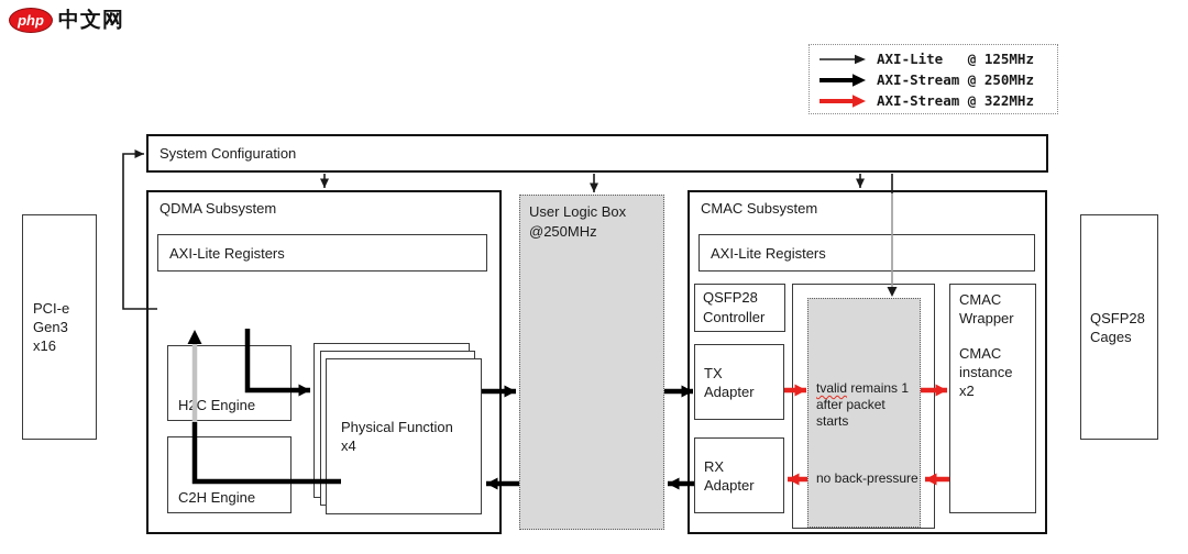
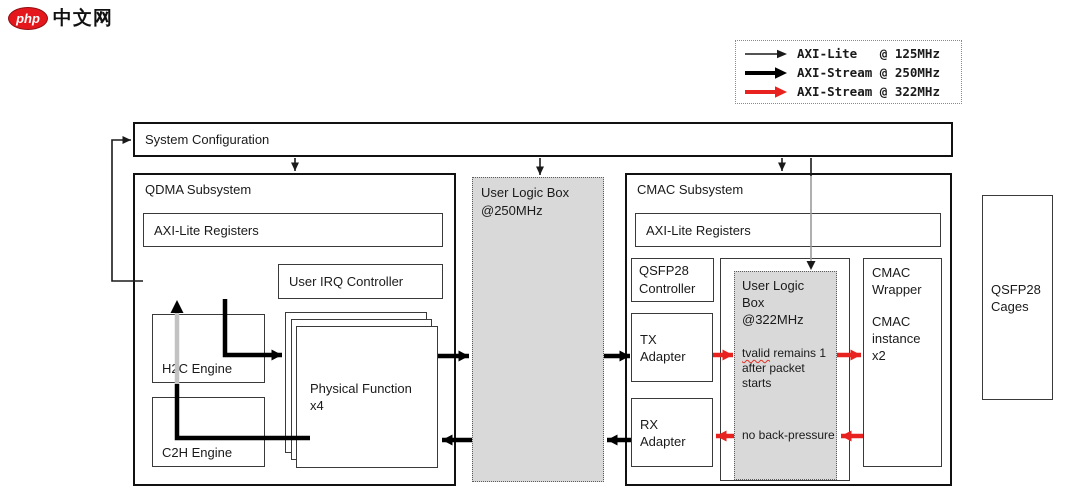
  php
  中文网
  AXI-Lite @ 125MHz
  AXI-Stream @ 250MHz
  AXI-Stream @ 322MHz
  System Configuration
- PCI-e
- Gen3
- x16
  QSFP28
  Cages
  QDMA Subsystem
  AXI-Lite Registers
+ User IRQ Controller
  HC Engine
  C2H Engine
  Physical Function
  x4
  User Logic Box
  @250MHz
  CMAC Subsystem
  AXI-Lite Registers
  QSFP28
  Controller
  TX
  Adapter
  RX
  Adapter
+ User Logic
+ Box
+ @322MHz
  tvalid remains 1
  after packet starts
  no back-pressure
  CMAC
  Wrapper
  CMAC
  instance
  x2
